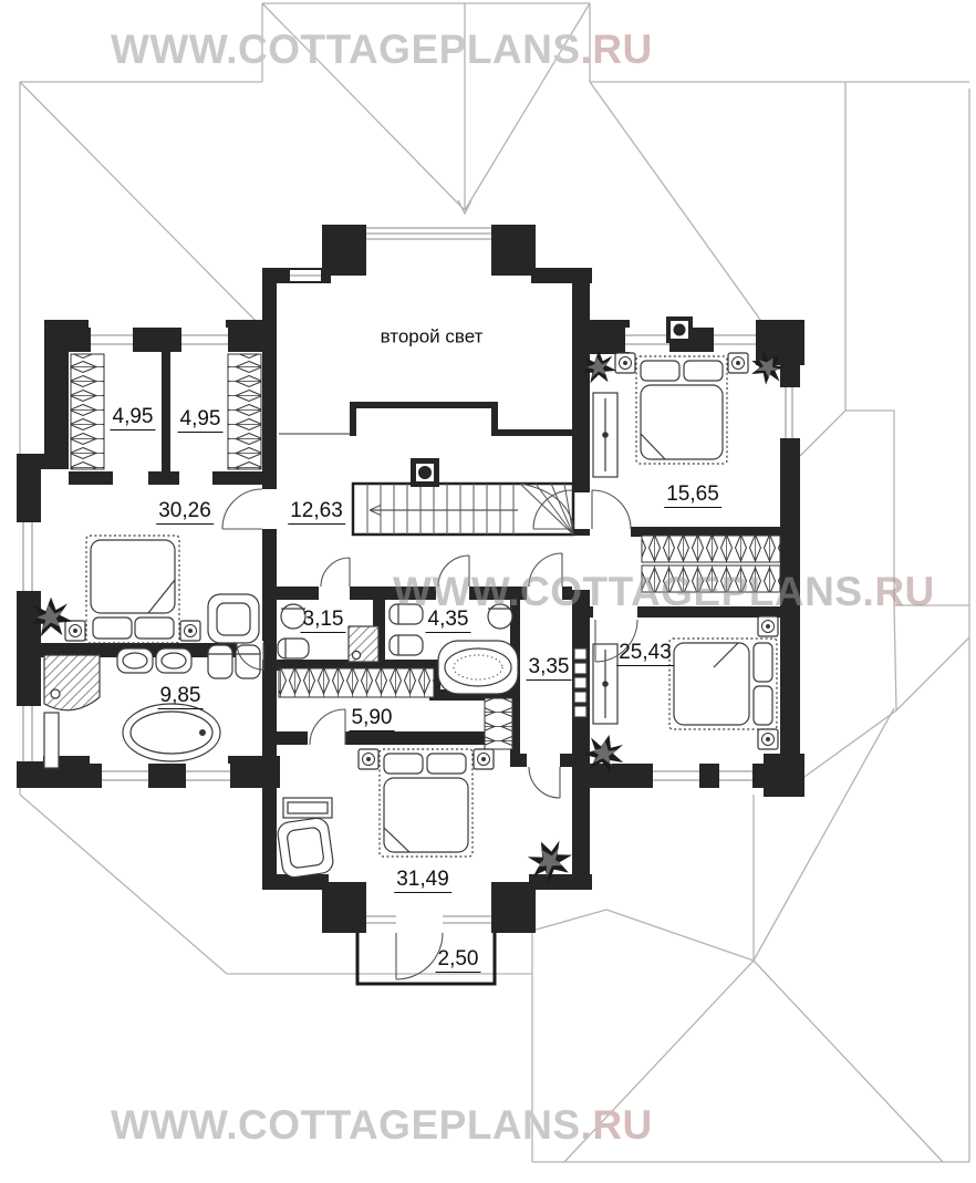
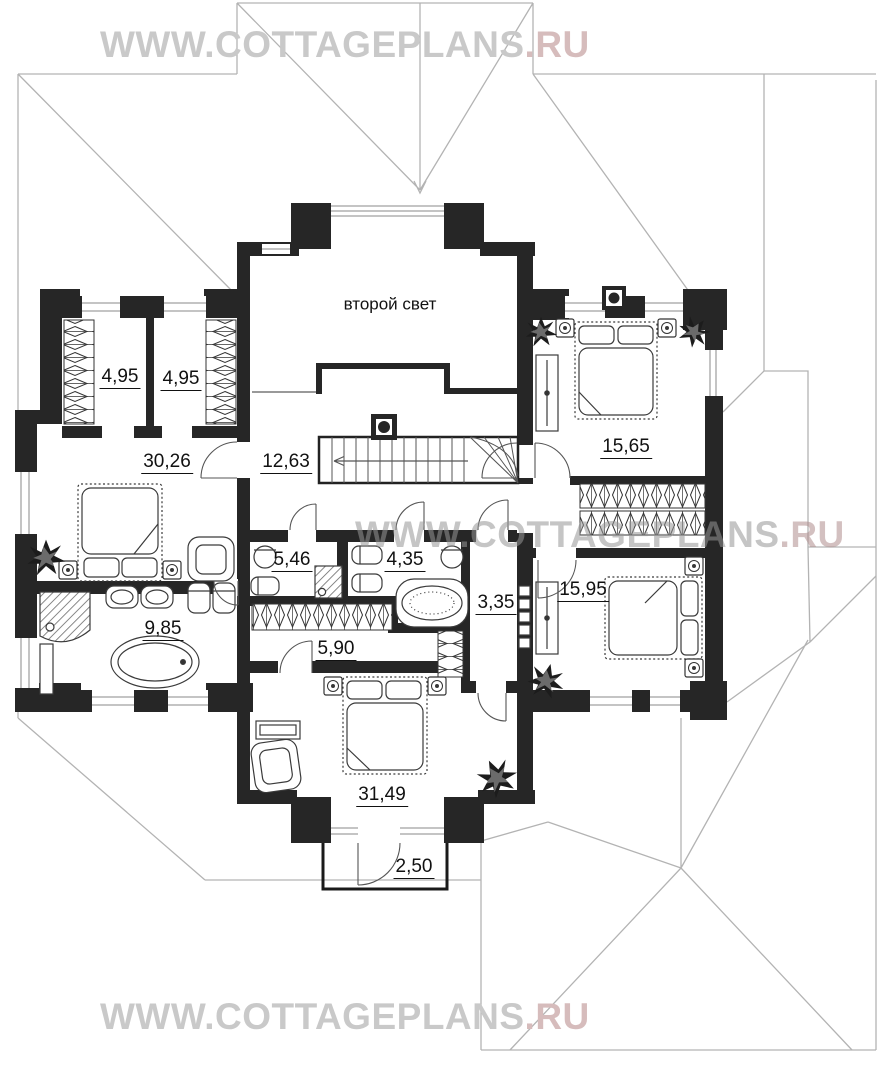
  второй свет
  12,63
  4,95
  4,95
  30,26
  15,65
- 3,15
+ 5,46
  4,35
  3,35
- 25,43
+ 15,95
  9,85
  5,90
  31,49
  2,50
  WWW.COTTAGEPLANS.RU
  WWW.COTTAGEPLANS.RU
  WWW.COTTAGEPLANS.RU
